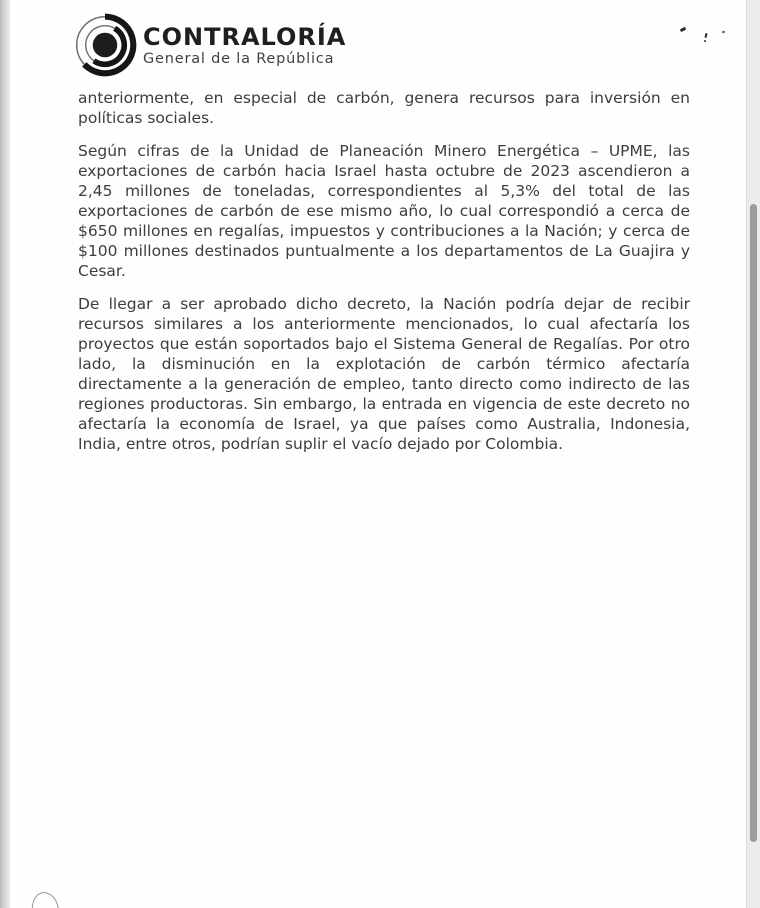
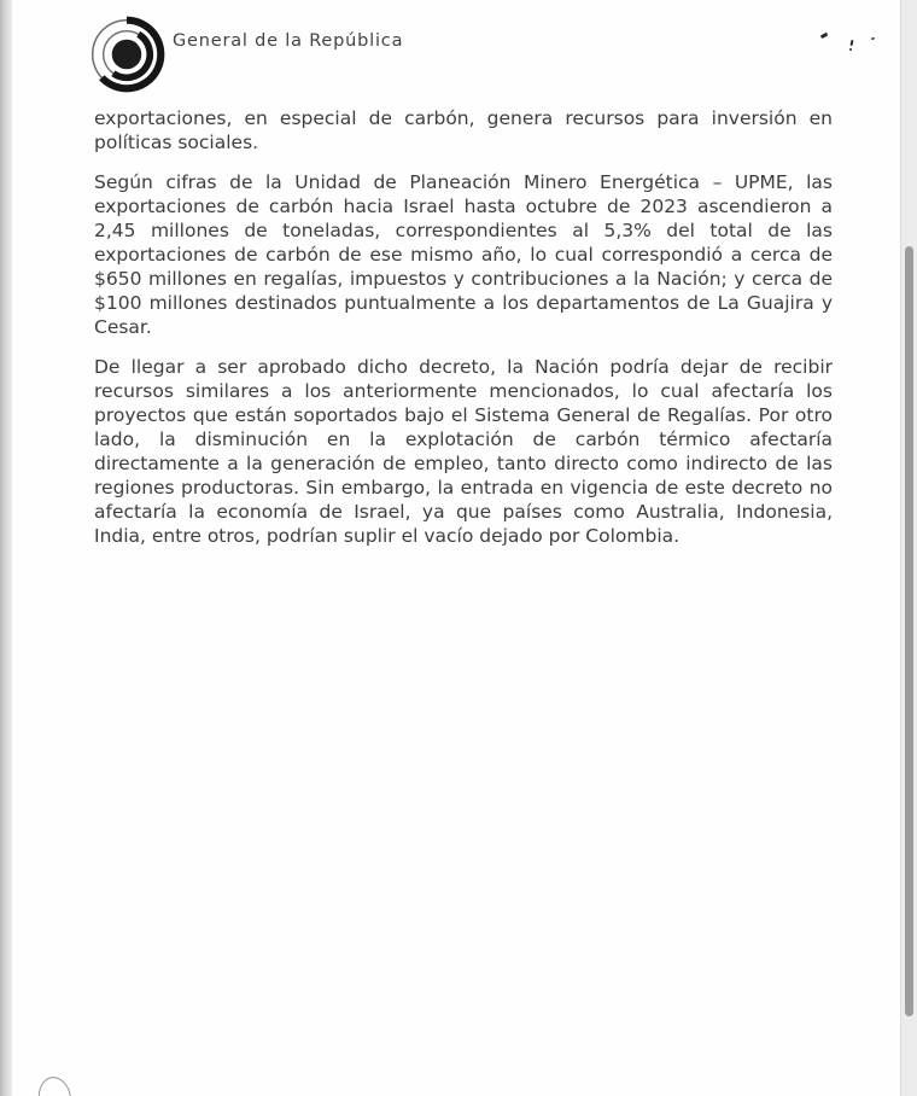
- CONTRALORÍA
  General de la República
- anteriormente, en especial de carbón, genera recursos para inversión en políticas sociales.
+ exportaciones, en especial de carbón, genera recursos para inversión en políticas sociales.
  Según cifras de la Unidad de Planeación Minero Energética – UPME, las exportaciones de carbón hacia Israel hasta octubre de 2023 ascendieron a 2,45 millones de toneladas, correspondientes al 5,3% del total de las exportaciones de carbón de ese mismo año, lo cual correspondió a cerca de $650 millones en regalías, impuestos y contribuciones a la Nación; y cerca de $100 millones destinados puntualmente a los departamentos de La Guajira y Cesar.
  De llegar a ser aprobado dicho decreto, la Nación podría dejar de recibir recursos similares a los anteriormente mencionados, lo cual afectaría los proyectos que están soportados bajo el Sistema General de Regalías. Por otro lado, la disminución en la explotación de carbón térmico afectaría directamente a la generación de empleo, tanto directo como indirecto de las regiones productoras. Sin embargo, la entrada en vigencia de este decreto no afectaría la economía de Israel, ya que países como Australia, Indonesia, India, entre otros, podrían suplir el vacío dejado por Colombia.
